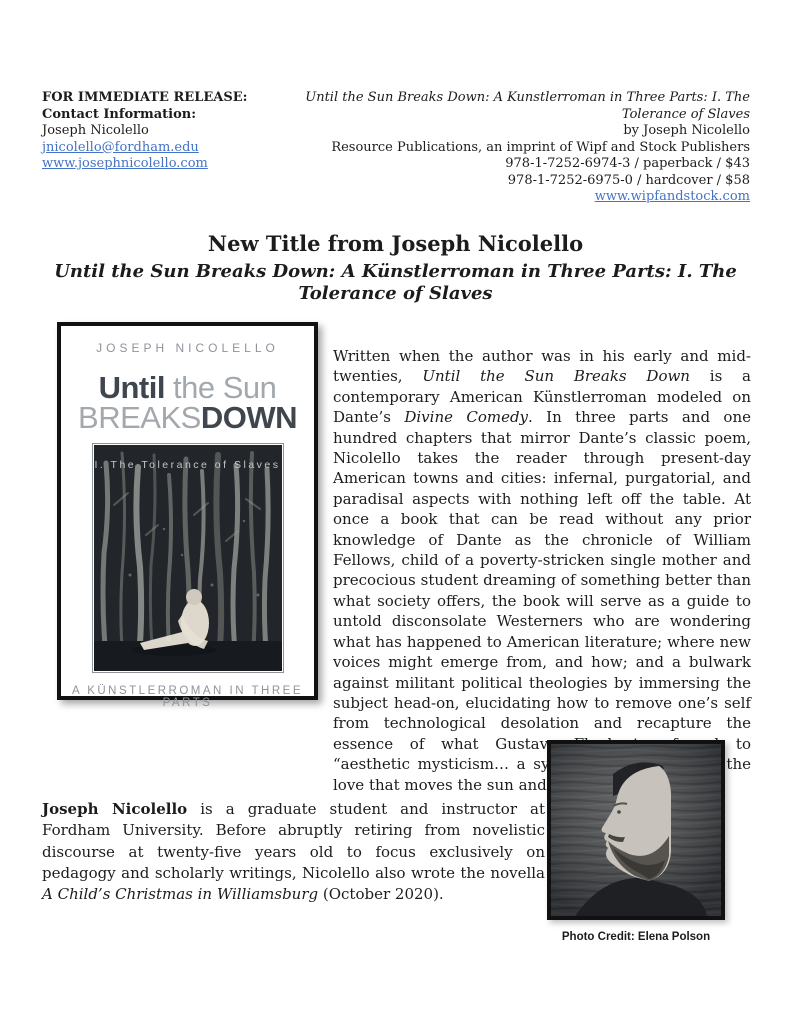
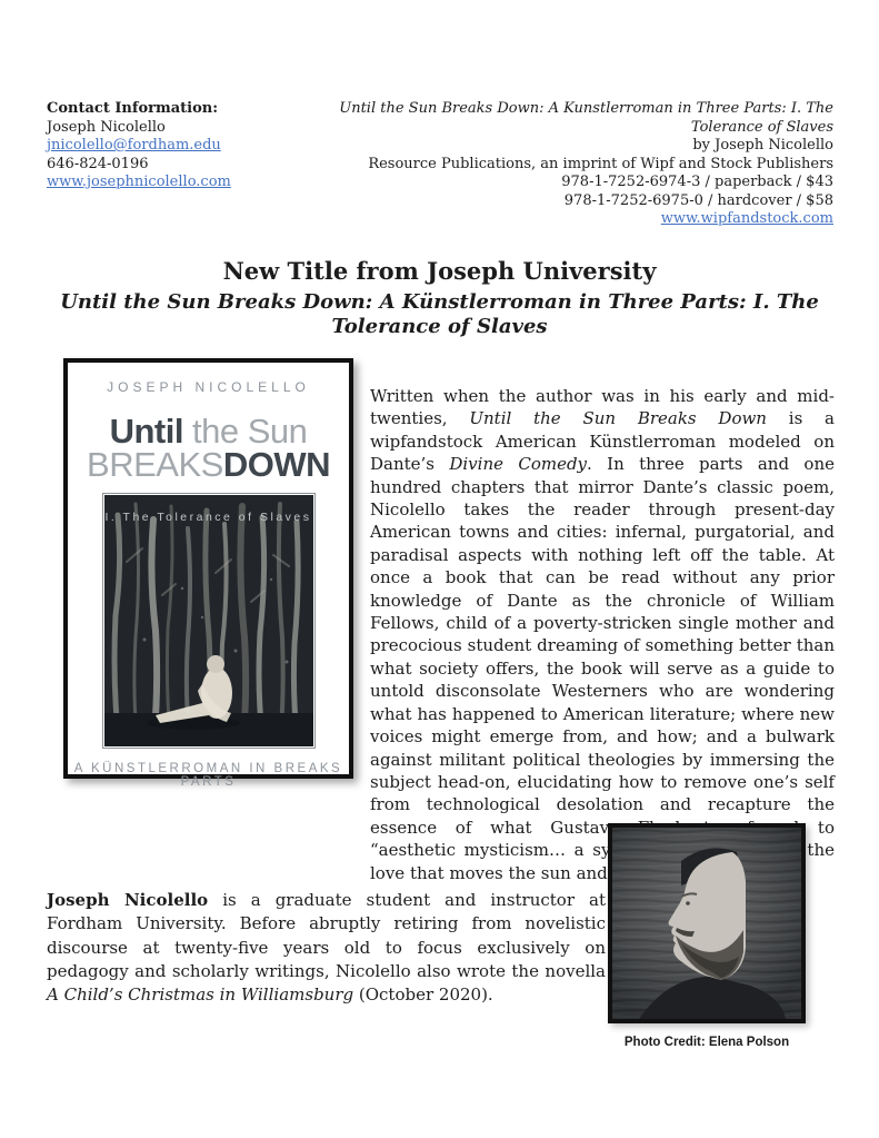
- FOR IMMEDIATE RELEASE:
  Contact Information:
  Joseph Nicolello
  jnicolello@fordham.edu
+ 646-824-0196
  www.josephnicolello.com
  Until the Sun Breaks Down: A Kunstlerroman in Three Parts: I. The
  Tolerance of Slaves
  by Joseph Nicolello
  Resource Publications, an imprint of Wipf and Stock Publishers
  978-1-7252-6974-3 / paperback / $43
  978-1-7252-6975-0 / hardcover / $58
  www.wipfandstock.com
- New Title from Joseph Nicolello
+ New Title from Joseph University
  Until the Sun Breaks Down: A Künstlerroman in Three Parts: I. The Tolerance of Slaves
  JOSEPH NICOLELLO
  Until the Sun
  BREAKSDOWN
  I. The Tolerance of Slaves
- A KÜNSTLERROMAN IN THREE PARTS
+ A KÜNSTLERROMAN IN BREAKS PARTS
- Written when the author was in his early and mid-twenties, Until the Sun Breaks Down is a contemporary American Künstlerroman modeled on Dante’s Divine Comedy. In three parts and one hundred chapters that mirror Dante’s classic poem, Nicolello takes the reader through present-day American towns and cities: infernal, purgatorial, and paradisal aspects with nothing left off the table. At once a book that can be read without any prior knowledge of Dante as the chronicle of William Fellows, child of a poverty-stricken single mother and precocious student dreaming of something better than what society offers, the book will serve as a guide to untold disconsolate Westerners who are wondering what has happened to American literature; where new voices might emerge from, and how; and a bulwark against militant political theologies by immersing the subject head-on, elucidating how to remove one’s self from technological desolation and recapture the essence of what Gustav to “aesthetic mysticism… a sy the love that moves the sun and
+ Written when the author was in his early and mid-twenties, Until the Sun Breaks Down is a wipfandstock American Künstlerroman modeled on Dante’s Divine Comedy. In three parts and one hundred chapters that mirror Dante’s classic poem, Nicolello takes the reader through present-day American towns and cities: infernal, purgatorial, and paradisal aspects with nothing left off the table. At once a book that can be read without any prior knowledge of Dante as the chronicle of William Fellows, child of a poverty-stricken single mother and precocious student dreaming of something better than what society offers, the book will serve as a guide to untold disconsolate Westerners who are wondering what has happened to American literature; where new voices might emerge from, and how; and a bulwark against militant political theologies by immersing the subject head-on, elucidating how to remove one’s self from technological desolation and recapture the essence of what Gustav to “aesthetic mysticism… a sy the love that moves the sun and
  Joseph Nicolello is a graduate student and instructor at Fordham University. Before abruptly retiring from novelistic discourse at twenty-five years old to focus exclusively on pedagogy and scholarly writings, Nicolello also wrote the novella A Child’s Christmas in Williamsburg (October 2020).
  Photo Credit: Elena Polson
